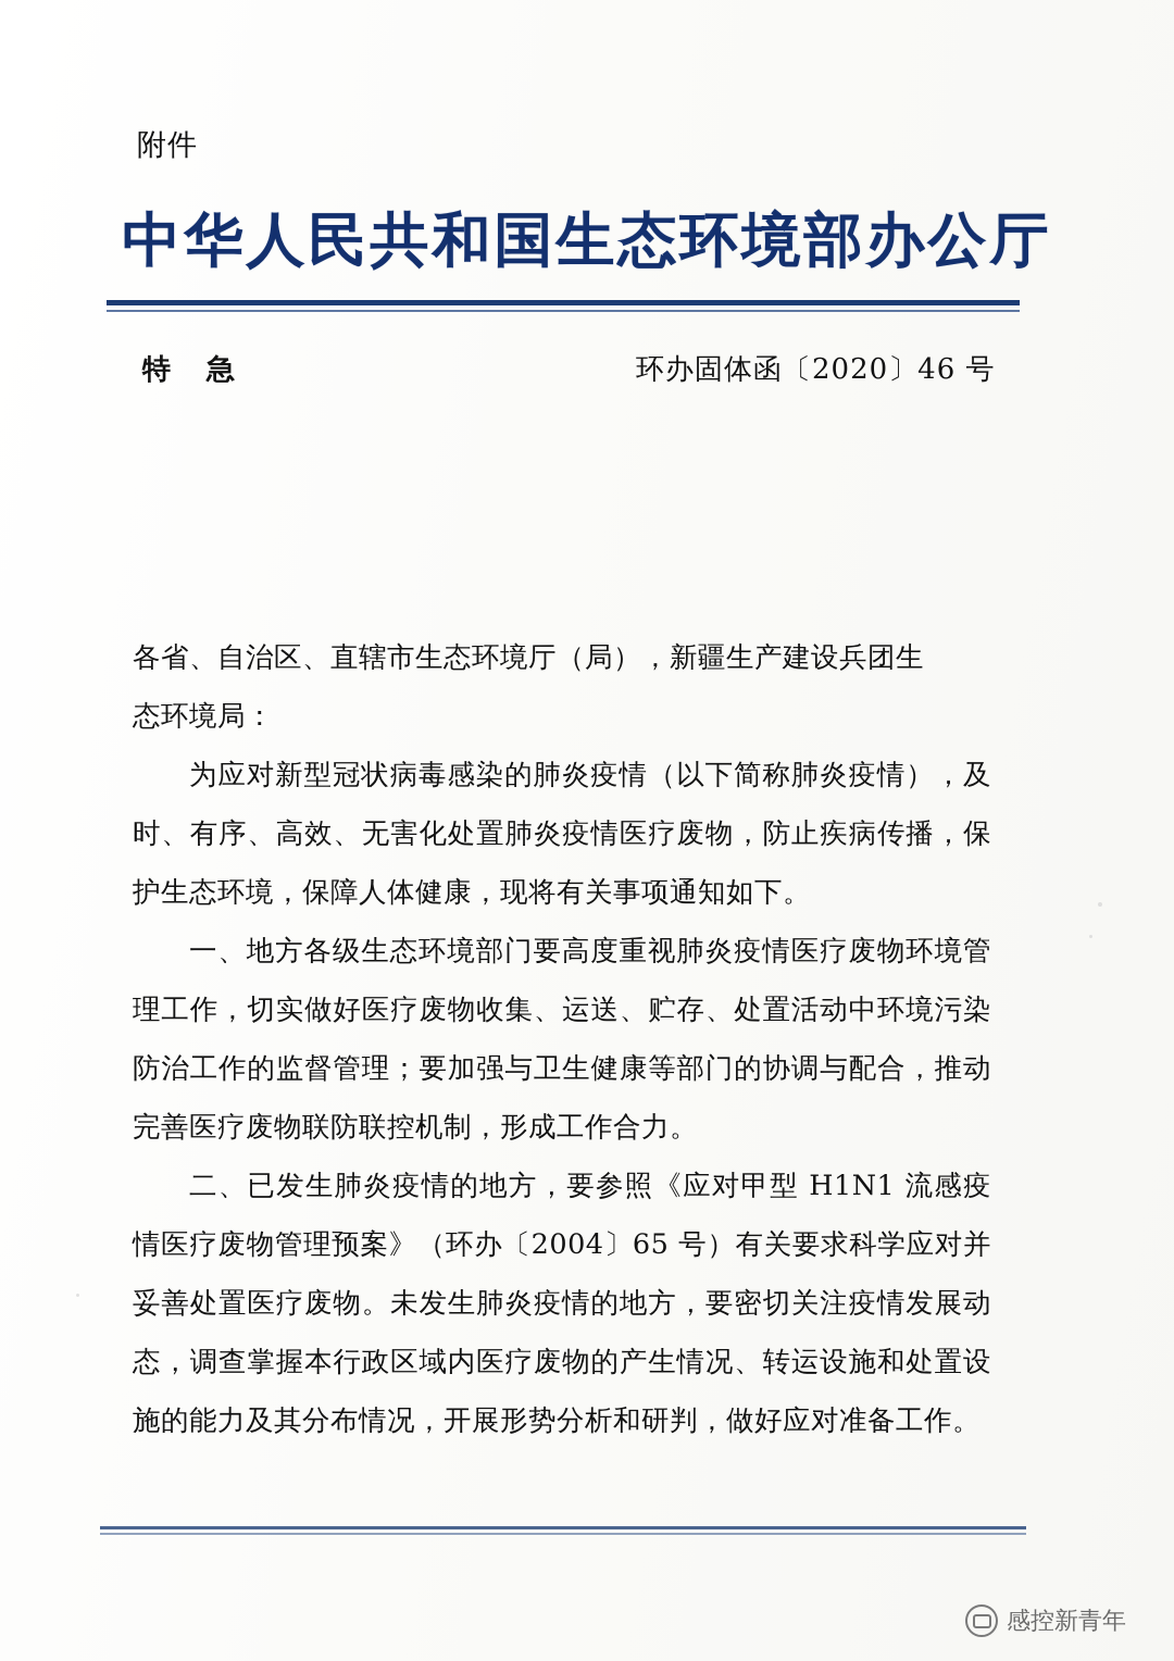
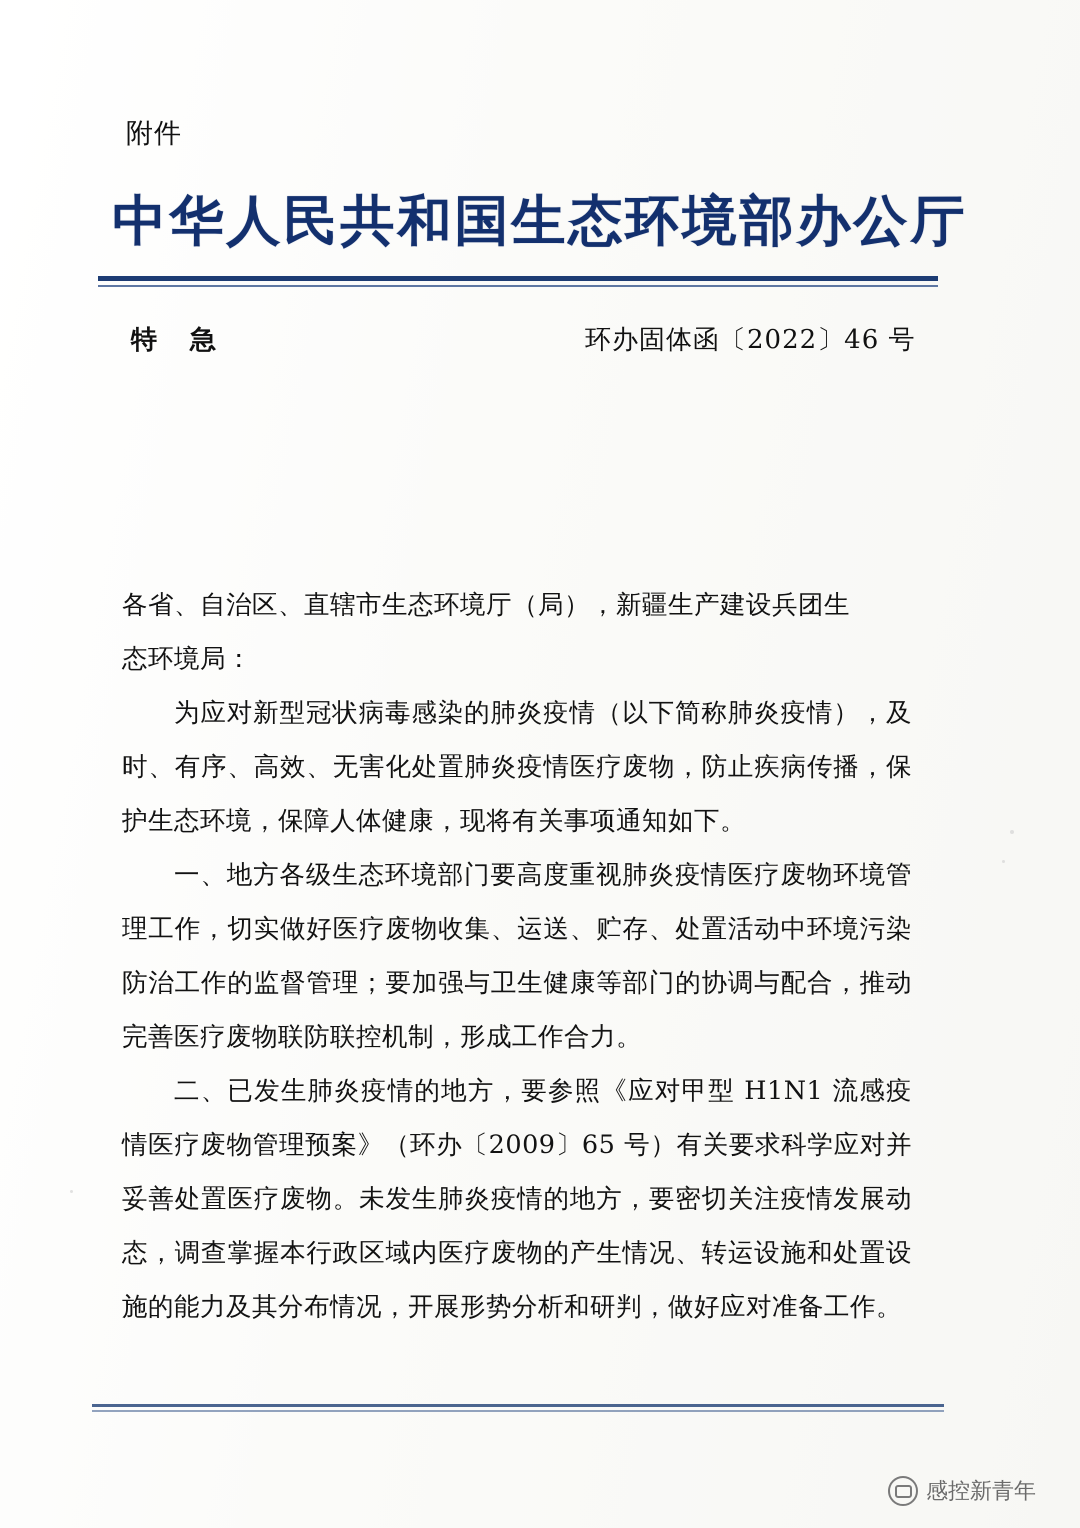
  附件
  中华人民共和国生态环境部办公厅
  特 急
- 环办固体函〔2020〕46 号
+ 环办固体函〔2022〕46 号
  各省、自治区、直辖市生态环境厅（局），新疆生产建设兵团生
  态环境局：
  为应对新型冠状病毒感染的肺炎疫情（以下简称肺炎疫情），及时、有序、高效、无害化处置肺炎疫情医疗废物，防止疾病传播，保护生态环境，保障人体健康，现将有关事项通知如下。
  一、地方各级生态环境部门要高度重视肺炎疫情医疗废物环境管理工作，切实做好医疗废物收集、运送、贮存、处置活动中环境污染防治工作的监督管理；要加强与卫生健康等部门的协调与配合，推动完善医疗废物联防联控机制，形成工作合力。
- 二、已发生肺炎疫情的地方，要参照《应对甲型 H1N1 流感疫情医疗废物管理预案》（环办〔2004〕65 号）有关要求科学应对并妥善处置医疗废物。未发生肺炎疫情的地方，要密切关注疫情发展动态，调查掌握本行政区域内医疗废物的产生情况、转运设施和处置设施的能力及其分布情况，开展形势分析和研判，做好应对准备工作。
+ 二、已发生肺炎疫情的地方，要参照《应对甲型 H1N1 流感疫情医疗废物管理预案》（环办〔2009〕65 号）有关要求科学应对并妥善处置医疗废物。未发生肺炎疫情的地方，要密切关注疫情发展动态，调查掌握本行政区域内医疗废物的产生情况、转运设施和处置设施的能力及其分布情况，开展形势分析和研判，做好应对准备工作。
  感控新青年
